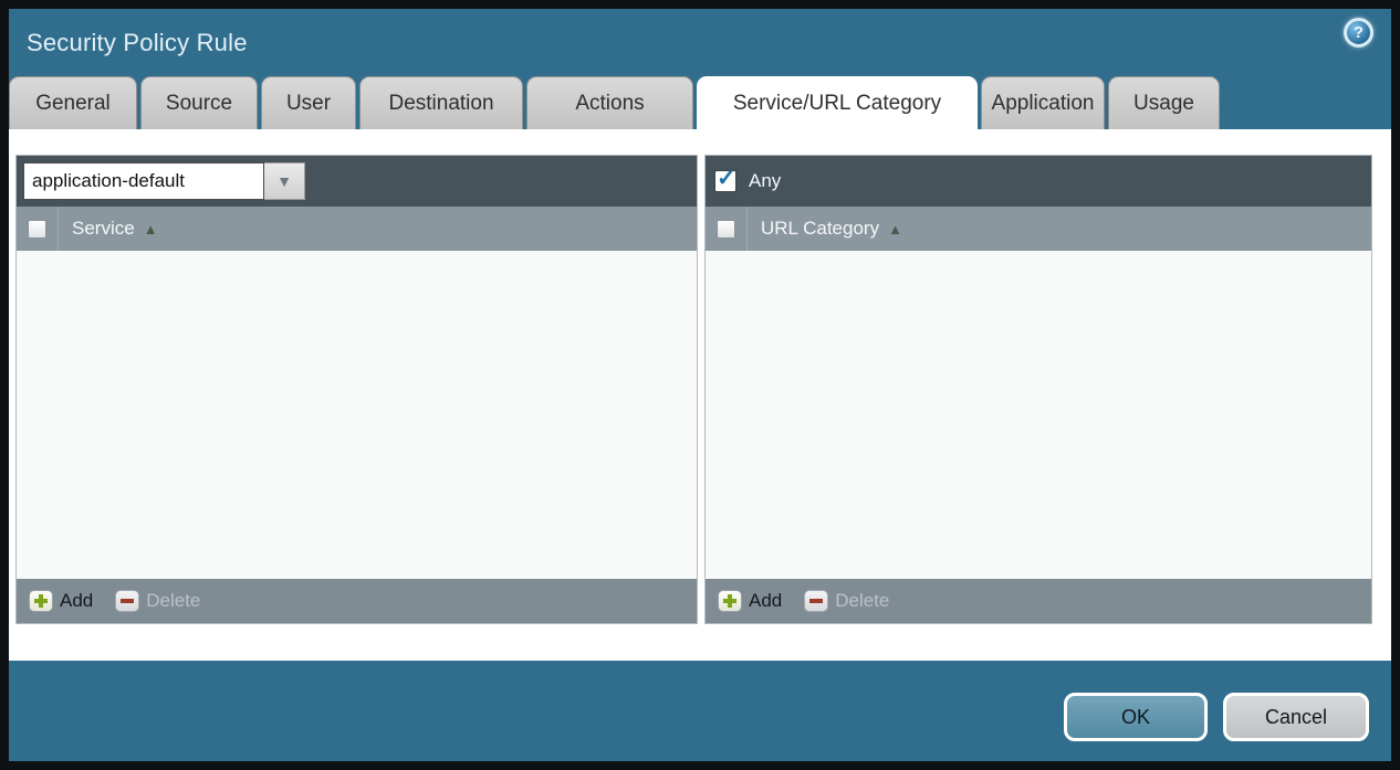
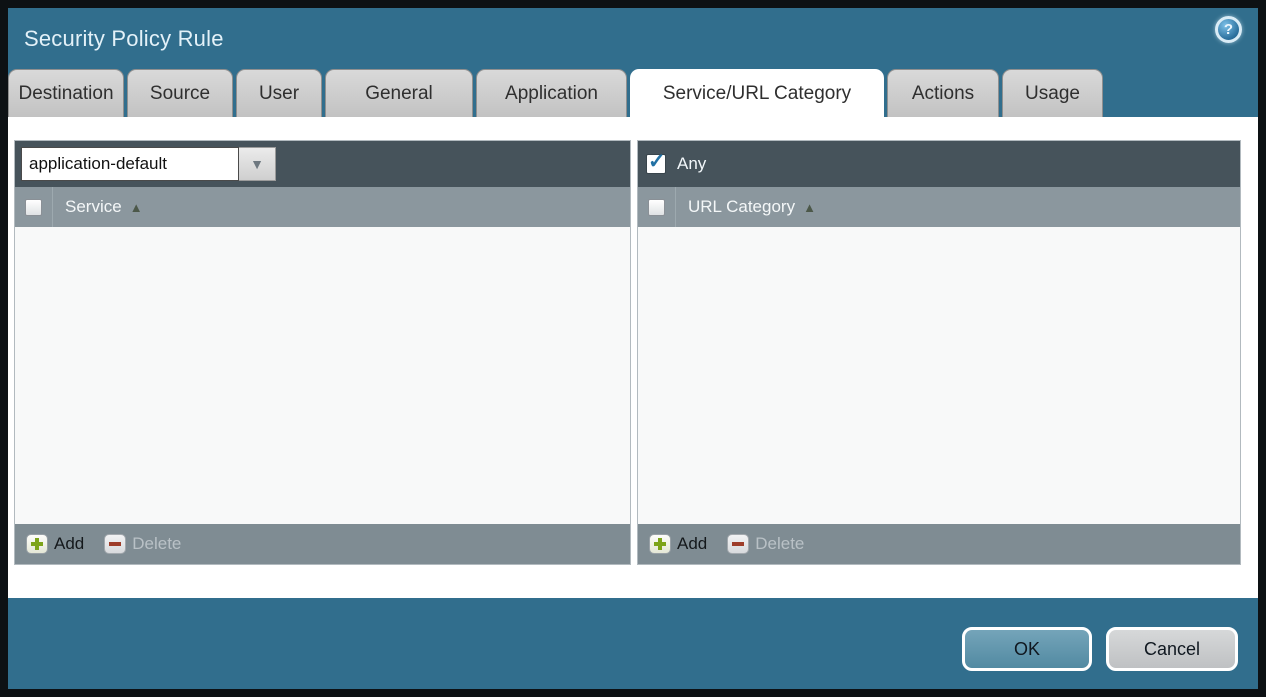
  Security Policy Rule
  ?
- General
+ Destination
  Source
  User
- Destination
+ General
- Actions
+ Application
  Service/URL Category
- Application
+ Actions
  Usage
  application-default
  ▼
  Service
  ▲
  Add
  Delete
  ✓
  Any
  URL Category
  ▲
  Add
  Delete
  OK
  Cancel
